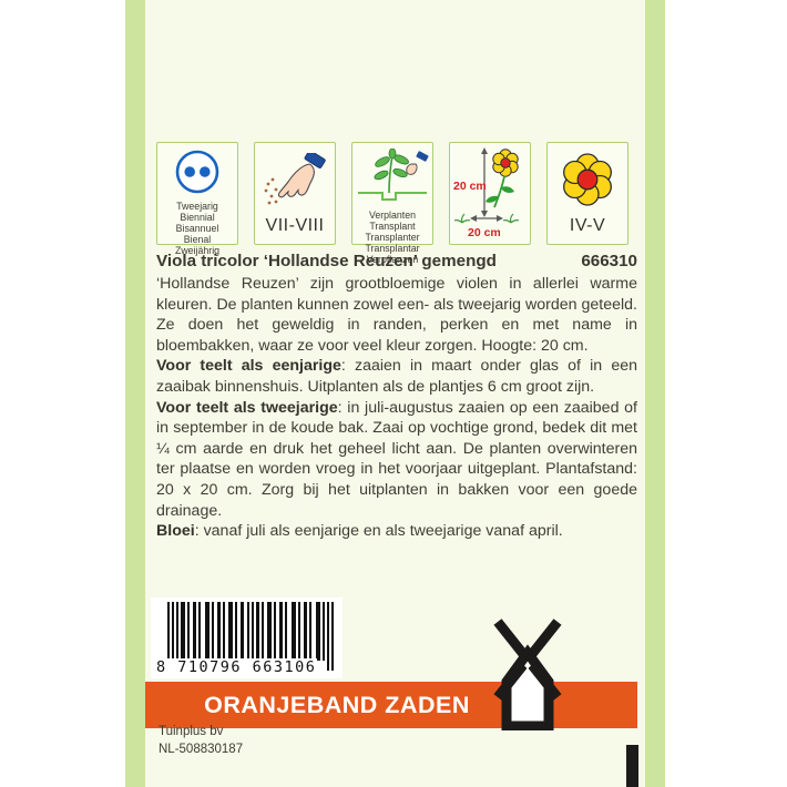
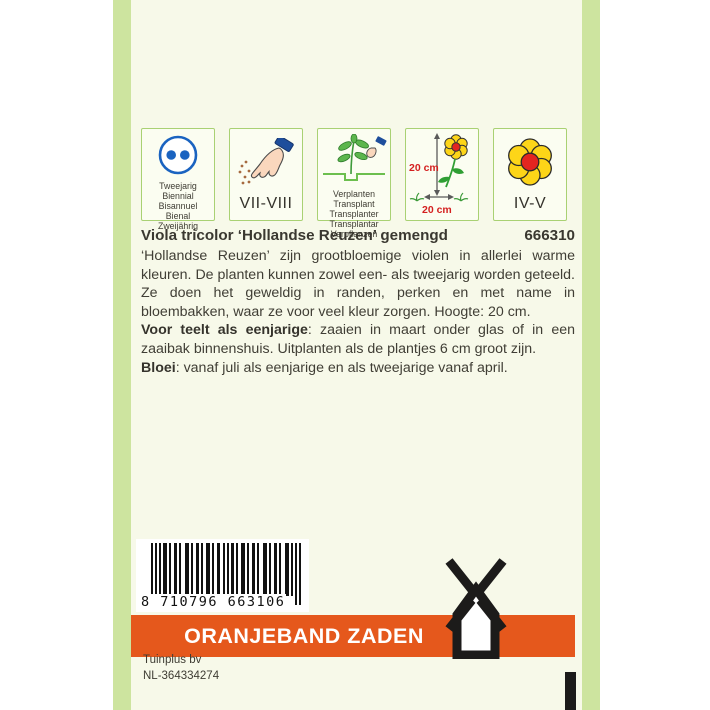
  Tweejarig
  Biennial
  Bisannuel
  Bienal
  Zweijährig
  VII-VIII
  Verplanten
  Transplant
  Transplanter
  Transplantar
  Verpflanzen
  20 cm
  20 cm
  IV-V
  Viola tricolor ‘Hollandse Reuzen’ gemengd
  666310
  ‘Hollandse Reuzen’ zijn grootbloemige violen in allerlei warme kleuren. De planten kunnen zowel een- als tweejarig worden geteeld. Ze doen het geweldig in randen, perken en met name in bloembakken, waar ze voor veel kleur zorgen. Hoogte: 20 cm.
  Voor teelt als eenjarige: zaaien in maart onder glas of in een zaaibak binnenshuis. Uitplanten als de plantjes 6 cm groot zijn.
- Voor teelt als tweejarige: in juli-augustus zaaien op een zaaibed of in september in de koude bak. Zaai op vochtige grond, bedek dit met ¼ cm aarde en druk het geheel licht aan. De planten overwinteren ter plaatse en worden vroeg in het voorjaar uitgeplant. Plantafstand: 20 x 20 cm. Zorg bij het uitplanten in bakken voor een goede drainage.
  Bloei: vanaf juli als eenjarige en als tweejarige vanaf april.
  8 710796 663106
  ORANJEBAND ZADEN
  Tuinplus bv
- NL-508830187
+ NL-364334274
